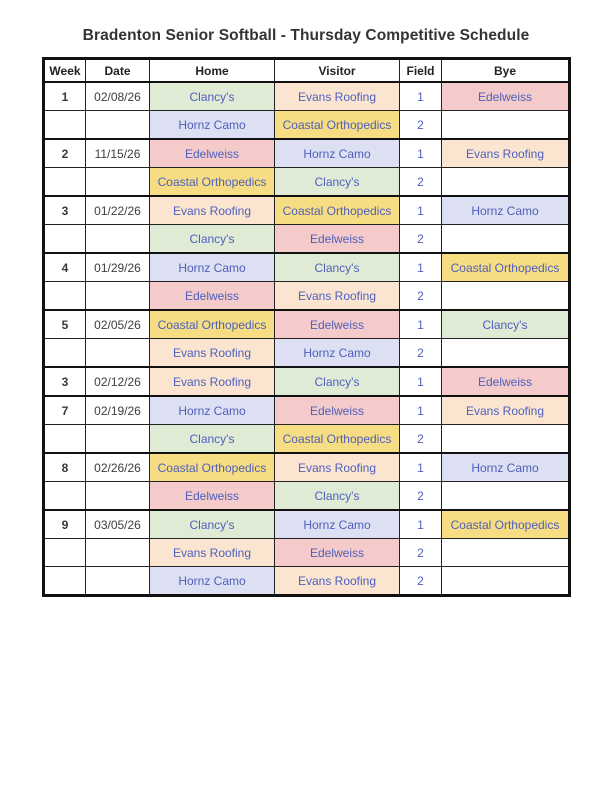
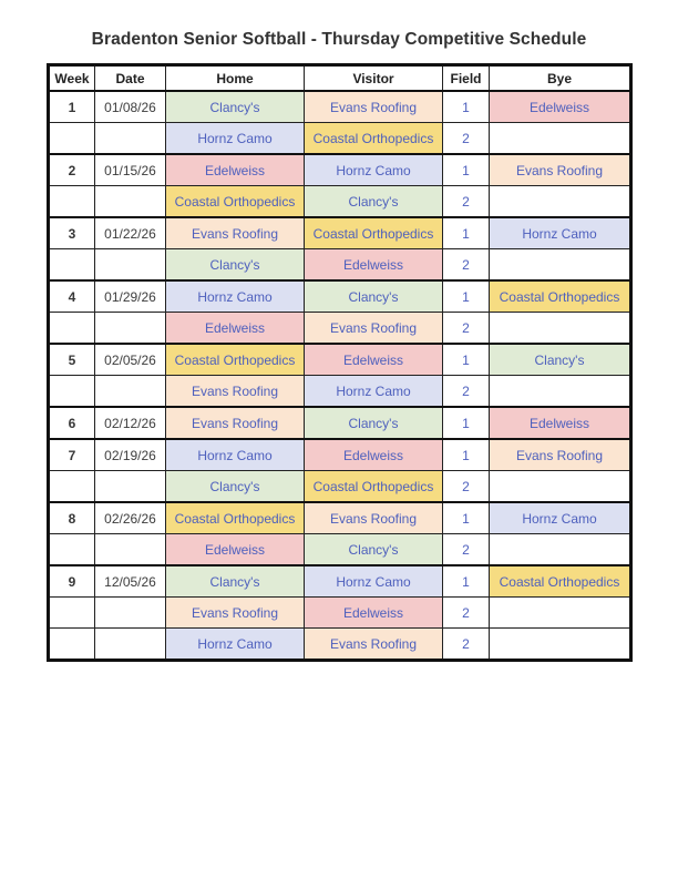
  Bradenton Senior Softball - Thursday Competitive Schedule
  Week	Date	Home	Visitor	Field	Bye
- 1	02/08/26	Clancy's	Evans Roofing	1	Edelweiss
+ 1	01/08/26	Clancy's	Evans Roofing	1	Edelweiss
  		Hornz Camo	Coastal Orthopedics	2
- 2	11/15/26	Edelweiss	Hornz Camo	1	Evans Roofing
+ 2	01/15/26	Edelweiss	Hornz Camo	1	Evans Roofing
  		Coastal Orthopedics	Clancy's	2
  3	01/22/26	Evans Roofing	Coastal Orthopedics	1	Hornz Camo
  		Clancy's	Edelweiss	2
  4	01/29/26	Hornz Camo	Clancy's	1	Coastal Orthopedics
  		Edelweiss	Evans Roofing	2
  5	02/05/26	Coastal Orthopedics	Edelweiss	1	Clancy's
  		Evans Roofing	Hornz Camo	2
- 3	02/12/26	Evans Roofing	Clancy's	1	Edelweiss
+ 6	02/12/26	Evans Roofing	Clancy's	1	Edelweiss
  7	02/19/26	Hornz Camo	Edelweiss	1	Evans Roofing
  		Clancy's	Coastal Orthopedics	2
  8	02/26/26	Coastal Orthopedics	Evans Roofing	1	Hornz Camo
  		Edelweiss	Clancy's	2
- 9	03/05/26	Clancy's	Hornz Camo	1	Coastal Orthopedics
+ 9	12/05/26	Clancy's	Hornz Camo	1	Coastal Orthopedics
  		Evans Roofing	Edelweiss	2
  		Hornz Camo	Evans Roofing	2
